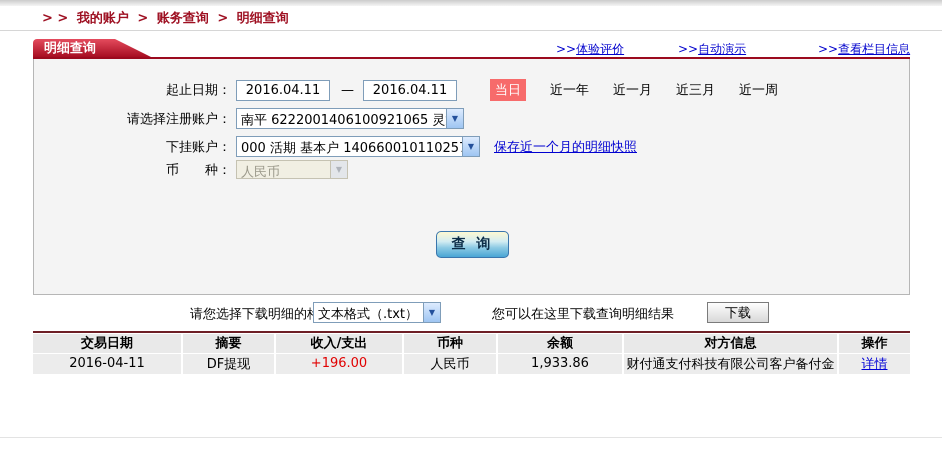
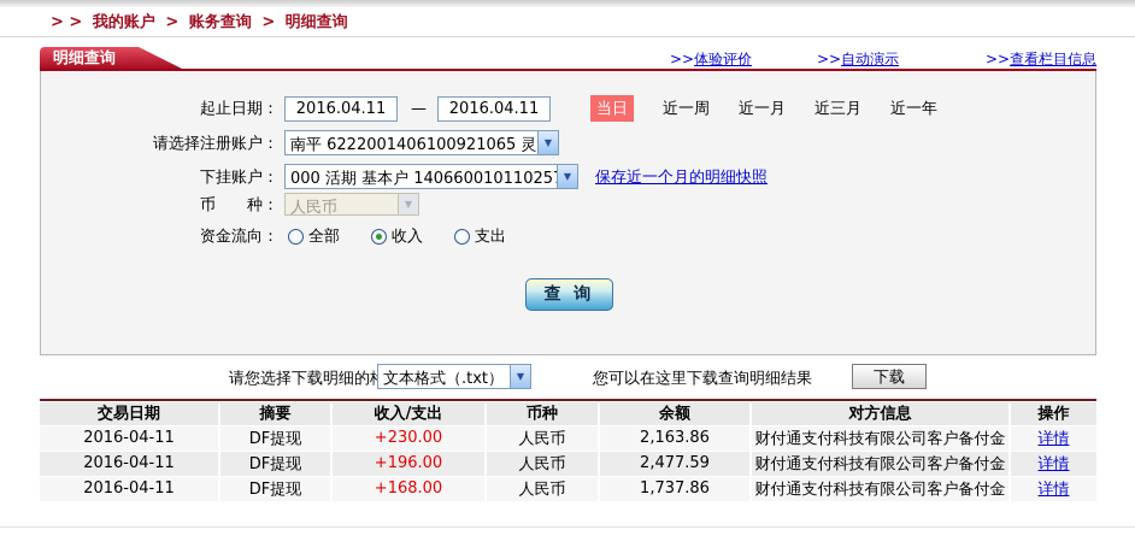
  > > 我的账户 > 账务查询 > 明细查询
  明细查询
  >>体验评价
  >>自动演示
  >>查看栏目信息
  起止日期：
  2016.04.11
  —
  2016.04.11
  当日
- 近一年
+ 近一周
  近一月
  近三月
- 近一周
+ 近一年
  请选择注册账户：
  南平 6222001406100921065 灵
  ▼
  下挂账户：
  000 活期 基本户 14066001011025
  ▼
  保存近一个月的明细快照
  币 种：
  人民币
  ▼
+ 资金流向：
+ 全部
+ 收入
+ 支出
  查 询
  请您选择下载明细的
  文本格式（.txt）
  ▼
  您可以在这里下载查询明细结果
  下载
  交易日期	摘要	收入/支出	币种	余额	对方信息	操作
+ 2016-04-11	DF提现	+230.00	人民币	2,163.86	财付通支付科技有限公司客户备付金	详情
- 2016-04-11	DF提现	+196.00	人民币	1,933.86	财付通支付科技有限公司客户备付金	详情
+ 2016-04-11	DF提现	+196.00	人民币	2,477.59	财付通支付科技有限公司客户备付金	详情
+ 2016-04-11	DF提现	+168.00	人民币	1,737.86	财付通支付科技有限公司客户备付金	详情
